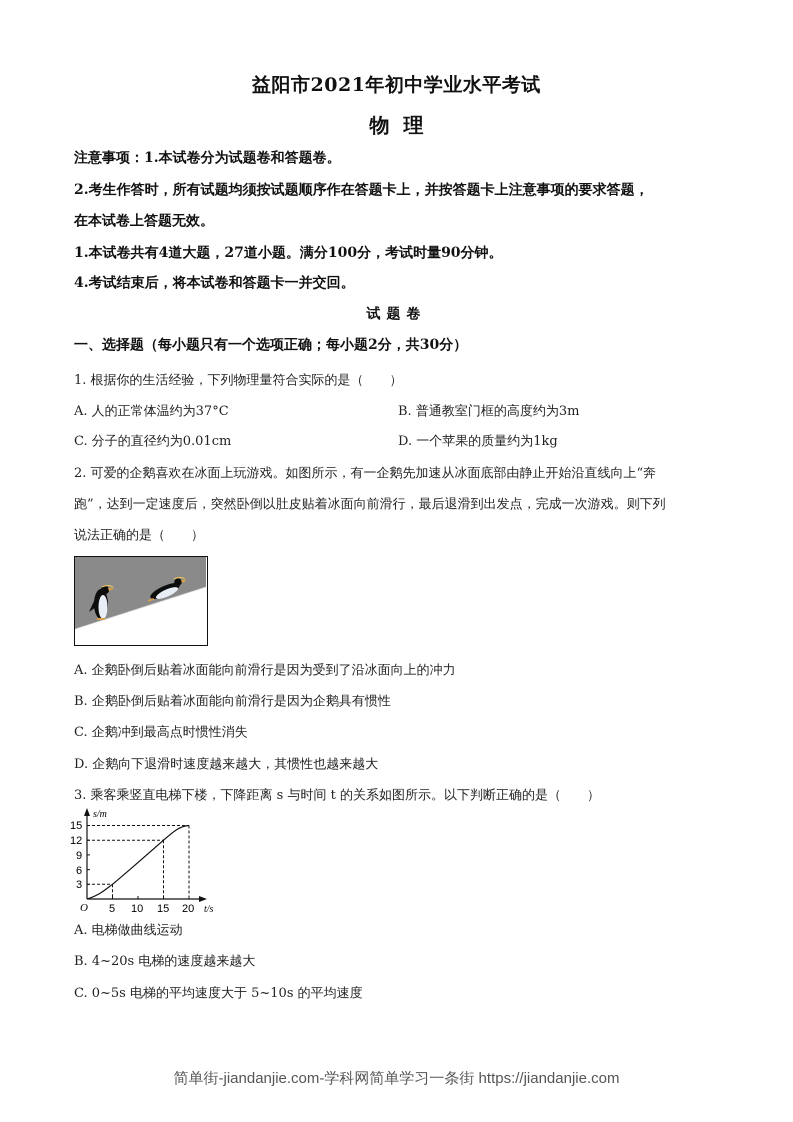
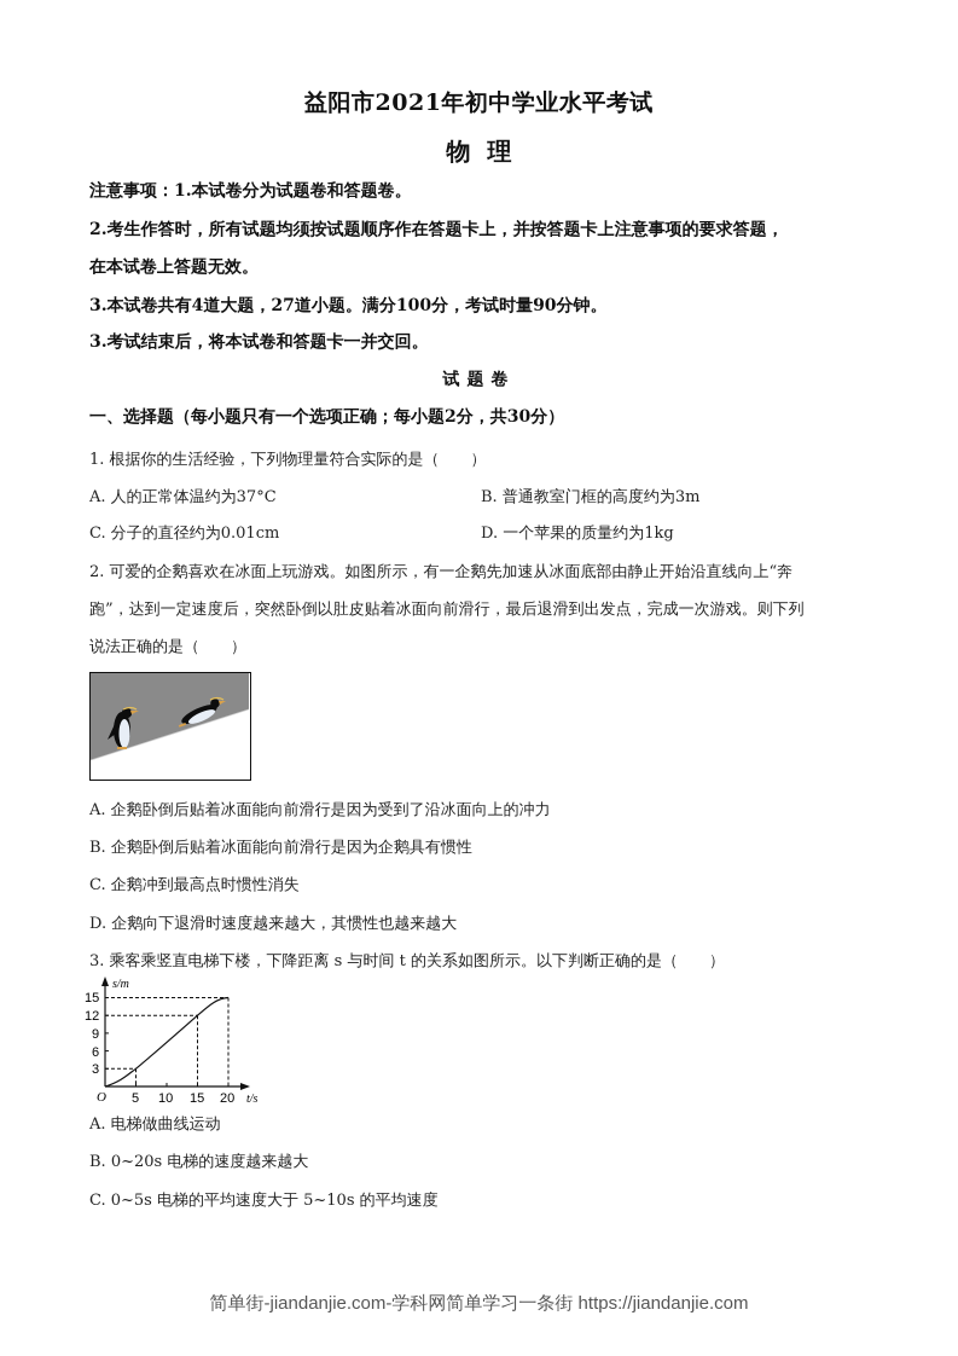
  益阳市2021年初中学业水平考试
  物理
  注意事项：1.本试卷分为试题卷和答题卷。
  2.考生作答时，所有试题均须按试题顺序作在答题卡上，并按答题卡上注意事项的要求答题，
  在本试卷上答题无效。
- 1.本试卷共有4道大题，27道小题。满分100分，考试时量90分钟。
+ 3.本试卷共有4道大题，27道小题。满分100分，考试时量90分钟。
- 4.考试结束后，将本试卷和答题卡一并交回。
+ 3.考试结束后，将本试卷和答题卡一并交回。
  试题卷
  一、选择题（每小题只有一个选项正确；每小题2分，共30分）
  1. 根据你的生活经验，下列物理量符合实际的是（ ）
  A. 人的正常体温约为37°C
  B. 普通教室门框的高度约为3m
  C. 分子的直径约为0.01cm
  D. 一个苹果的质量约为1kg
  2. 可爱的企鹅喜欢在冰面上玩游戏。如图所示，有一企鹅先加速从冰面底部由静止开始沿直线向上“奔
  跑”，达到一定速度后，突然卧倒以肚皮贴着冰面向前滑行，最后退滑到出发点，完成一次游戏。则下列
  说法正确的是（ ）
  A. 企鹅卧倒后贴着冰面能向前滑行是因为受到了沿冰面向上的冲力
  B. 企鹅卧倒后贴着冰面能向前滑行是因为企鹅具有惯性
  C. 企鹅冲到最高点时惯性消失
  D. 企鹅向下退滑时速度越来越大，其惯性也越来越大
  3. 乘客乘竖直电梯下楼，下降距离 s 与时间 t 的关系如图所示。以下判断正确的是（ ）
  s/m
  15
  12
  9
  6
  3
  O
  5
  10
  15
  20
  t/s
  A. 电梯做曲线运动
- B. 4~20s 电梯的速度越来越大
+ B. 0~20s 电梯的速度越来越大
  C. 0~5s 电梯的平均速度大于 5~10s 的平均速度
  简单街-jiandanjie.com-学科网简单学习一条街 https://jiandanjie.com
